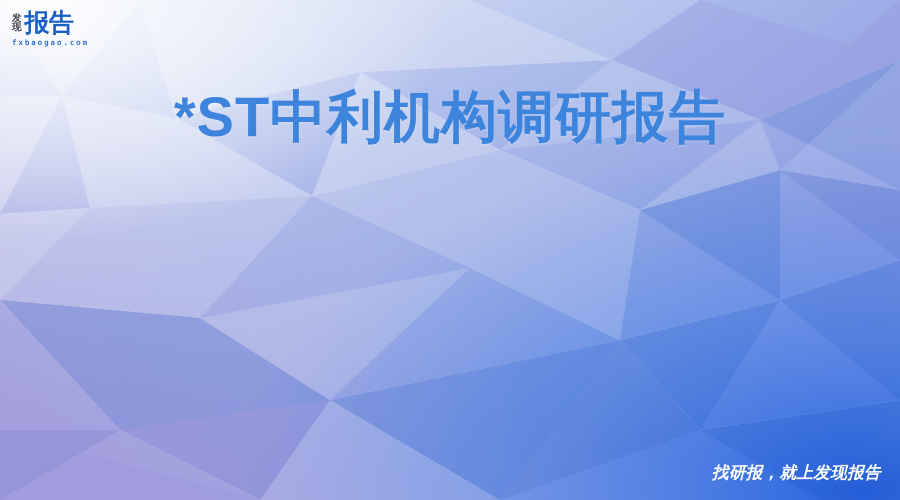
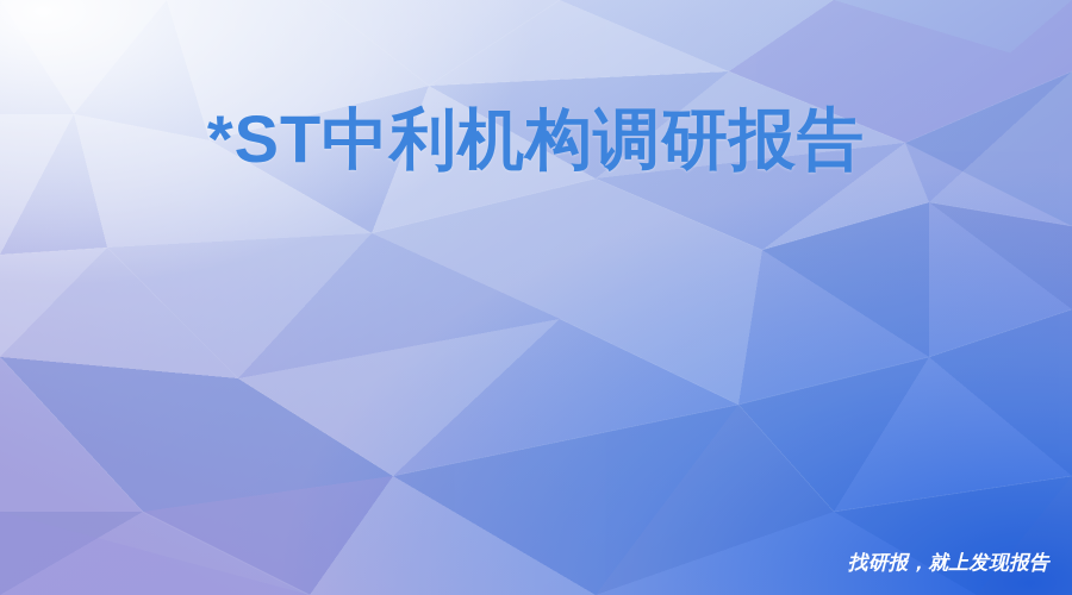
- 发
- 现
- 报告
- fxbaogao.com
  *ST中利机构调研报告
  找研报，就上发现报告
